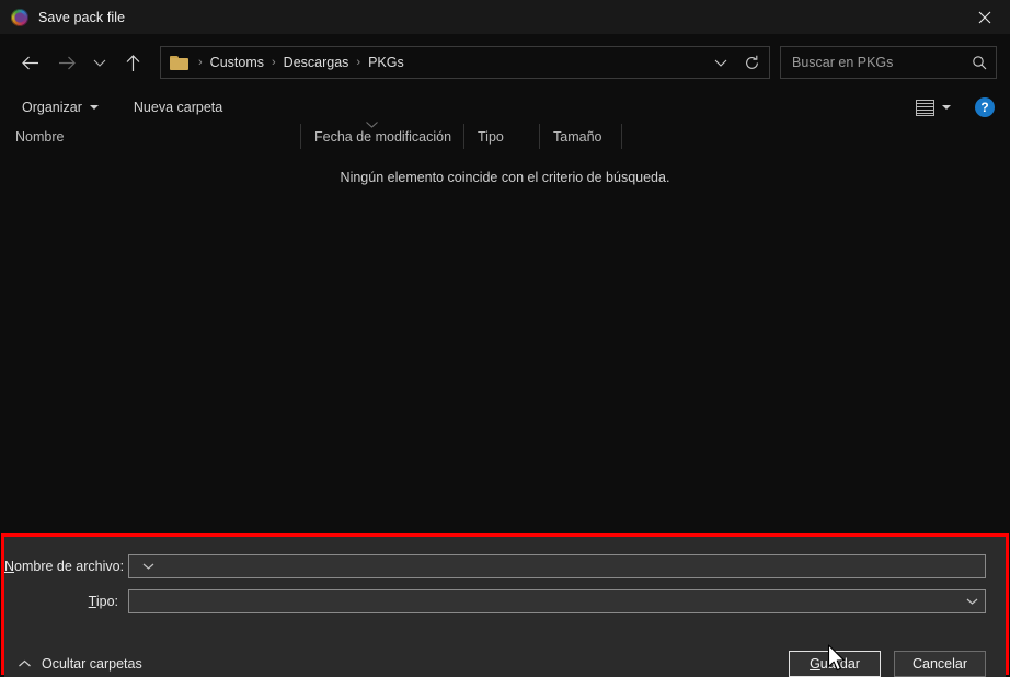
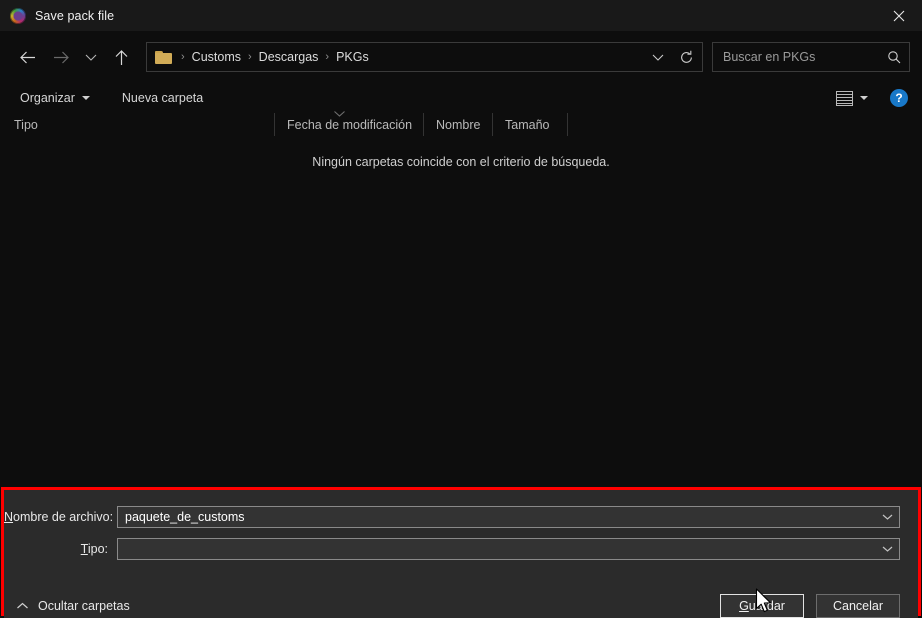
  Save pack file
  ›
  Customs
  ›
  Descargas
  ›
  PKGs
  Buscar en PKGs
  Organizar
  Nueva carpeta
  ?
- Nombre
+ Tipo
  Fecha de modificación
- Tipo
+ Nombre
  Tamaño
- Ningún elemento coincide con el criterio de búsqueda.
+ Ningún carpetas coincide con el criterio de búsqueda.
  Nombre de archivo:
+ paquete_de_customs
  Tipo:
  Ocultar carpetas
  G
  Cancelar
